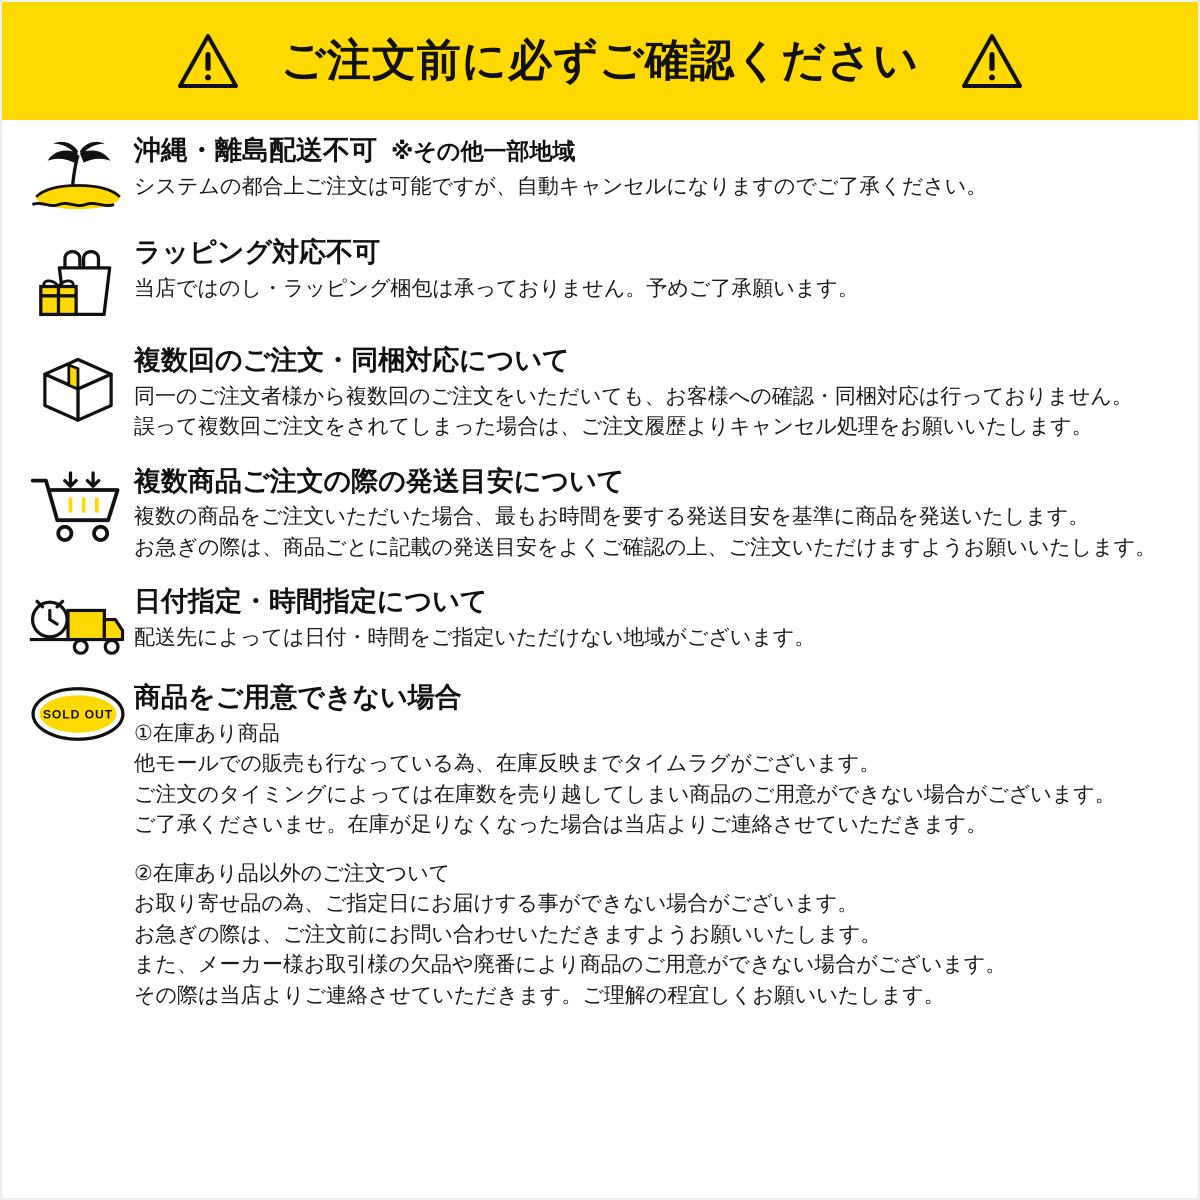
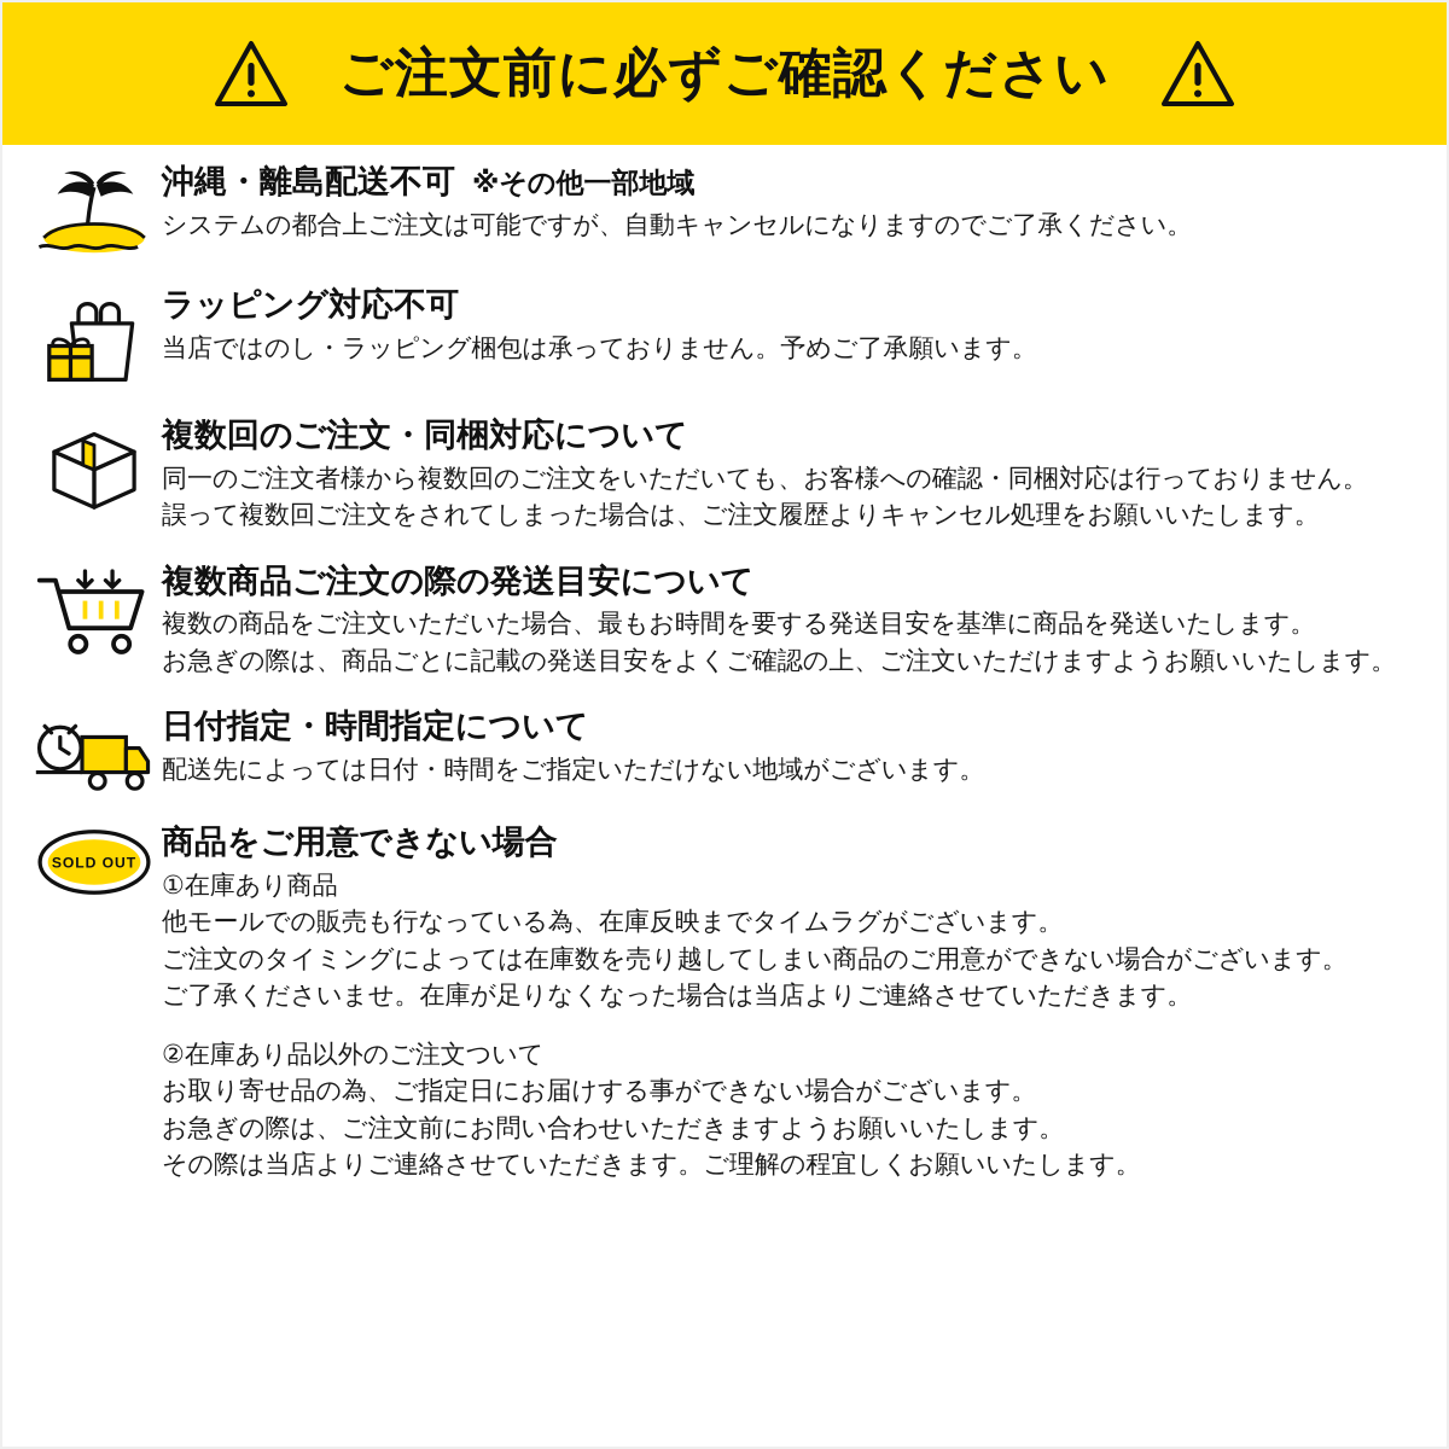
  ご注文前に必ずご確認ください
  沖縄・離島配送不可 ※その他一部地域
  システムの都合上ご注文は可能ですが、自動キャンセルになりますのでご了承ください。
  ラッピング対応不可
  当店ではのし・ラッピング梱包は承っておりません。予めご了承願います。
  複数回のご注文・同梱対応について
  同一のご注文者様から複数回のご注文をいただいても、お客様への確認・同梱対応は行っておりません。
  誤って複数回ご注文をされてしまった場合は、ご注文履歴よりキャンセル処理をお願いいたします。
  複数商品ご注文の際の発送目安について
  複数の商品をご注文いただいた場合、最もお時間を要する発送目安を基準に商品を発送いたします。
  お急ぎの際は、商品ごとに記載の発送目安をよくご確認の上、ご注文いただけますようお願いいたします。
  日付指定・時間指定について
  配送先によっては日付・時間をご指定いただけない地域がございます。
  SOLD OUT
  商品をご用意できない場合
  ①在庫あり商品
  他モールでの販売も行なっている為、在庫反映までタイムラグがございます。
  ご注文のタイミングによっては在庫数を売り越してしまい商品のご用意ができない場合がございます。
  ご了承くださいませ。在庫が足りなくなった場合は当店よりご連絡させていただきます。
  ②在庫あり品以外のご注文ついて
  お取り寄せ品の為、ご指定日にお届けする事ができない場合がございます。
  お急ぎの際は、ご注文前にお問い合わせいただきますようお願いいたします。
- また、メーカー様お取引様の欠品や廃番により商品のご用意ができない場合がございます。
  その際は当店よりご連絡させていただきます。ご理解の程宜しくお願いいたします。
